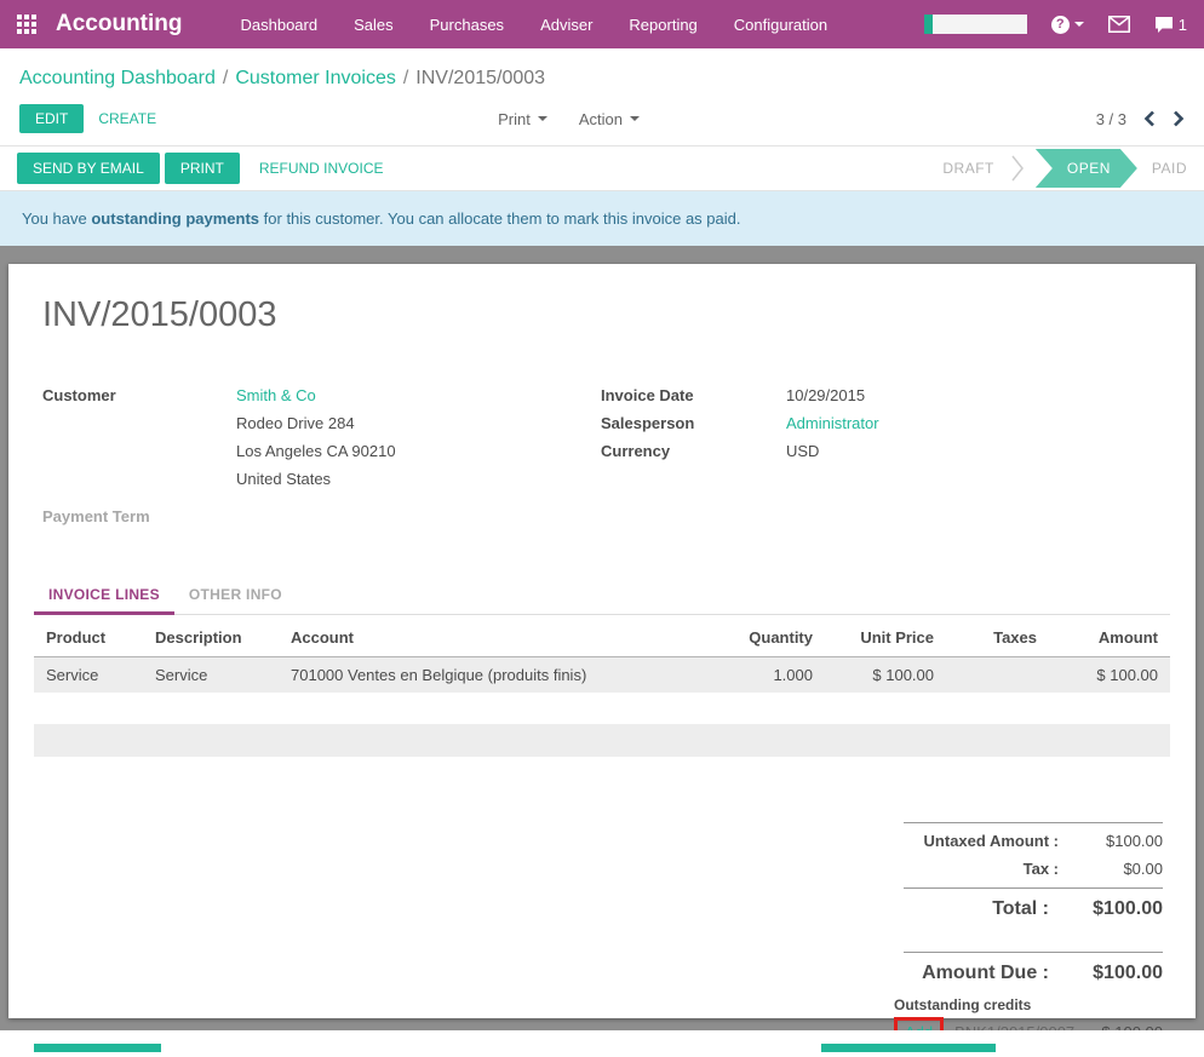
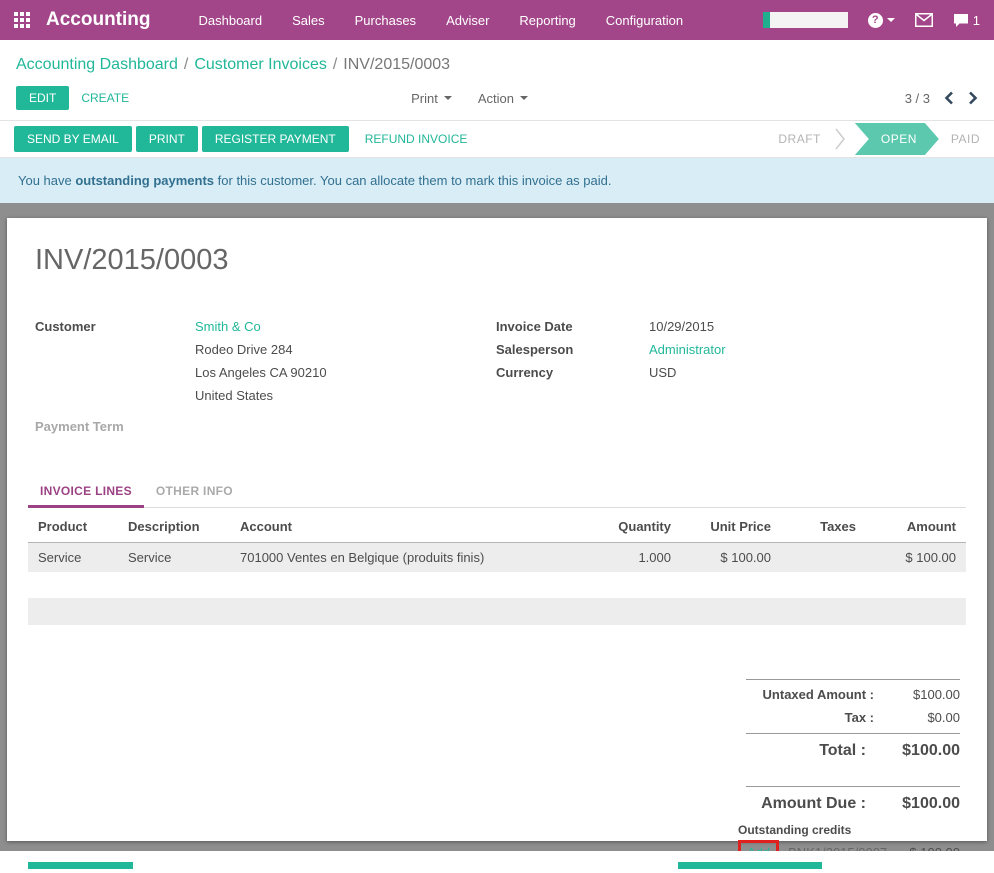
  Accounting
  Dashboard
  Sales
  Purchases
  Adviser
  Reporting
  Configuration
  ?
  1
  Accounting Dashboard / Customer Invoices / INV/2015/0003
  EDIT
  CREATE
  Print
  Action
  3 / 3
  SEND BY EMAIL
  PRINT
+ REGISTER PAYMENT
  REFUND INVOICE
  DRAFT
  OPEN
  PAID
  You have outstanding payments for this customer. You can allocate them to mark this invoice as paid.
  INV/2015/0003
  Customer
  Smith & Co
  Rodeo Drive 284
  Los Angeles CA 90210
  United States
  Invoice Date
  10/29/2015
  Salesperson
  Administrator
  Currency
  USD
  Payment Term
  INVOICE LINES
  OTHER INFO
  Product	Description	Account	Quantity	Unit Price	Taxes	Amount
  Service	Service	701000 Ventes en Belgique (produits finis)	1.000	$ 100.00		$ 100.00
  Untaxed Amount :
  $100.00
  Tax :
  $0.00
  Total :
  $100.00
  Amount Due :
  $100.00
  Outstanding credits
